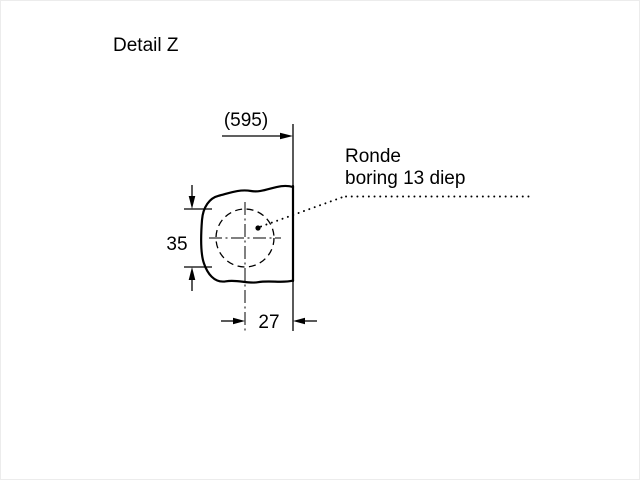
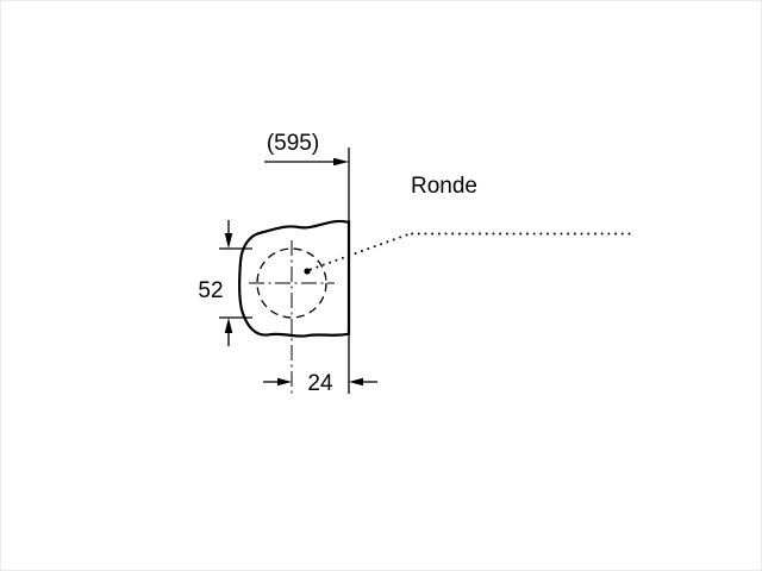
- Detail Z
  (595)
  Ronde
- boring 13 diep
- 35
+ 52
- 27
+ 24
